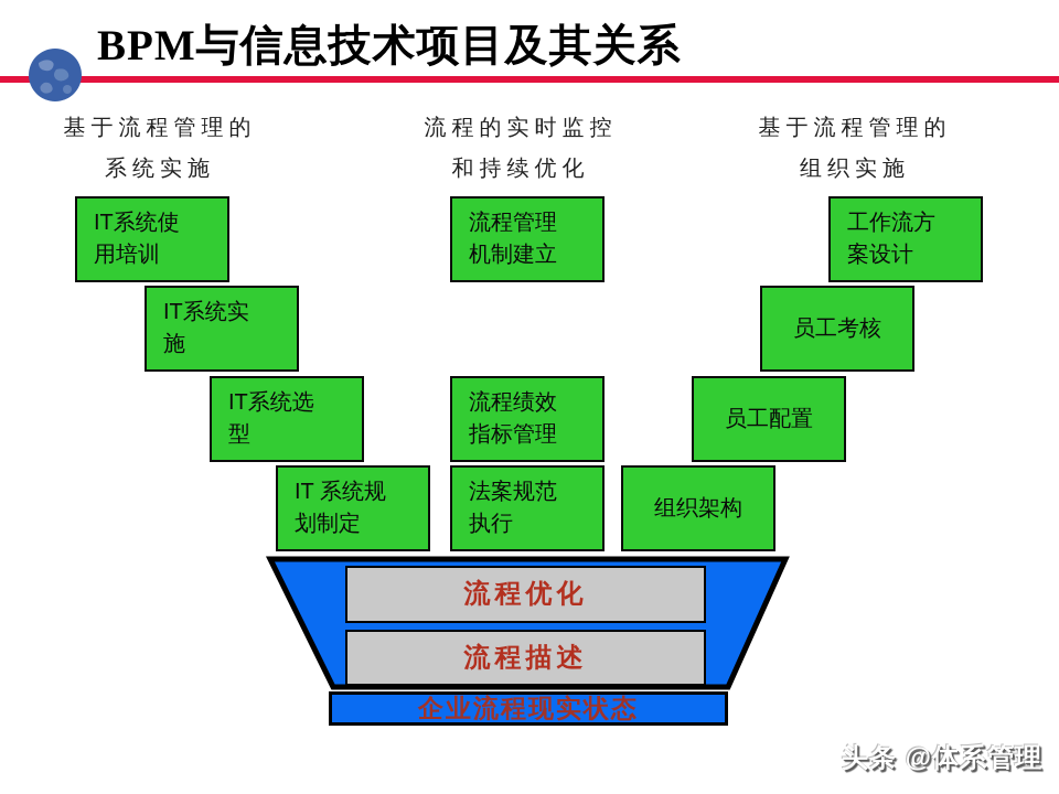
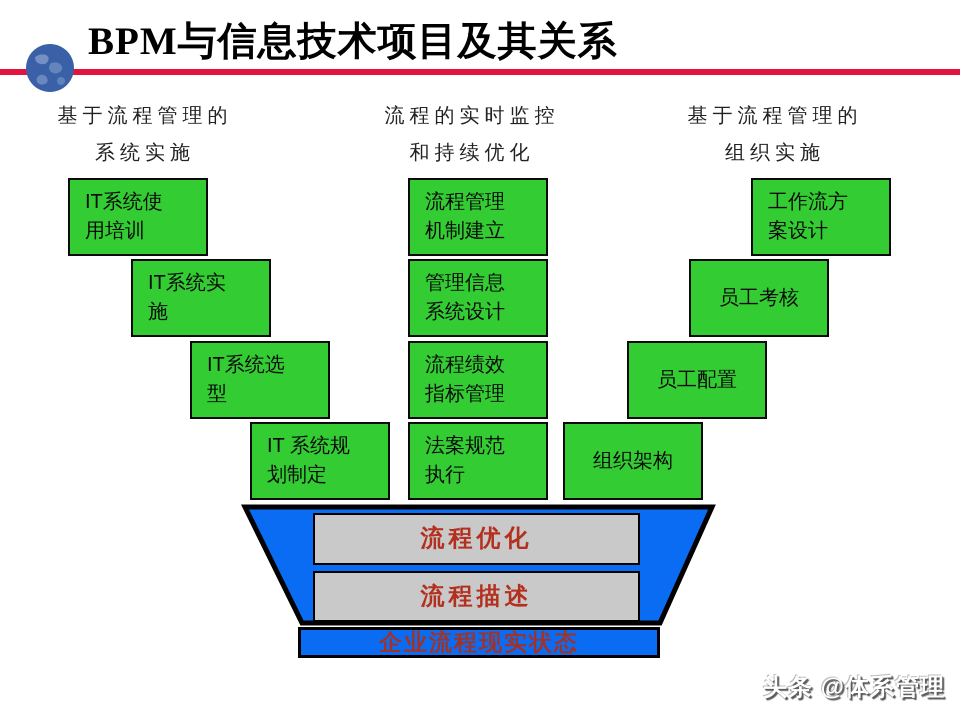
  BPM与信息技术项目及其关系
  基于流程管理的
  系统实施
  流程的实时监控
  和持续优化
  基于流程管理的
  组织实施
  IT系统使用培训
  IT系统实施
  IT系统选型
  IT 系统规划制定
  流程管理机制建立
+ 管理信息系统设计
  流程绩效指标管理
  法案规范执行
  工作流方案设计
  员工考核
  员工配置
  组织架构
  流程优化
  流程描述
  企业流程现实状态
  头条 @体系管理
